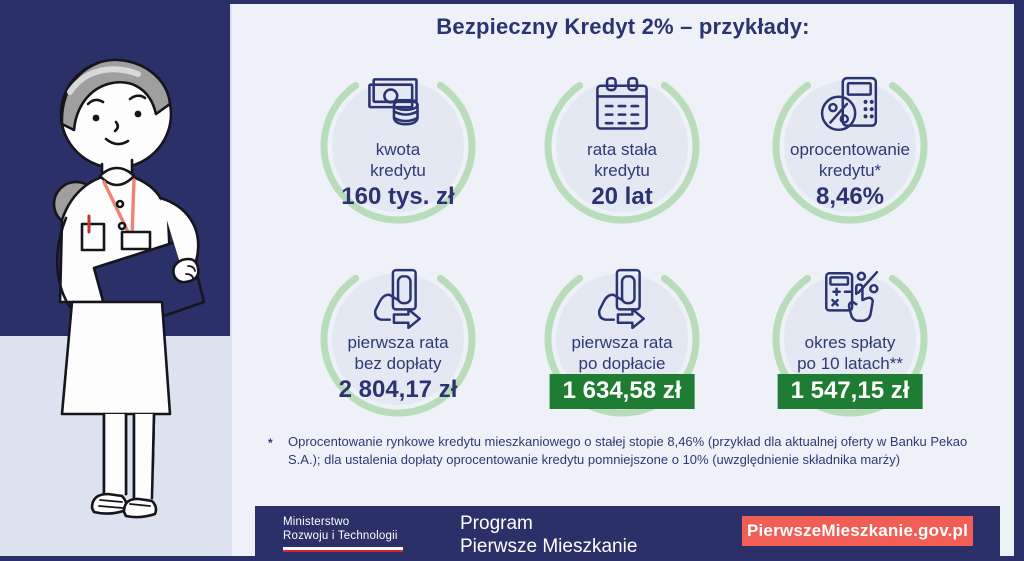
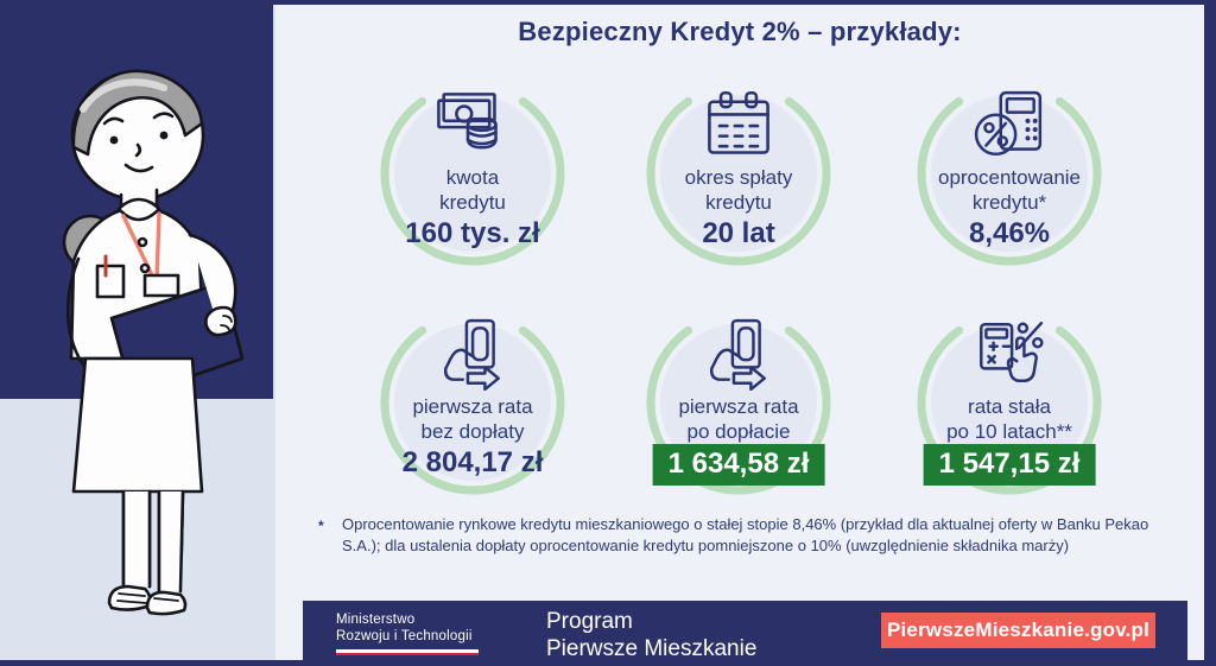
  Bezpieczny Kredyt 2% – przykłady:
  kwota
  kredytu
  160 tys. zł
- rata stała
+ okres spłaty
  kredytu
  20 lat
  oprocentowanie
  kredytu*
  8,46%
  pierwsza rata
  bez dopłaty
  2 804,17 zł
  pierwsza rata
  po dopłacie
  1 634,58 zł
- okres spłaty
+ rata stała
  po 10 latach**
  1 547,15 zł
  *
  Oprocentowanie rynkowe kredytu mieszkaniowego o stałej stopie 8,46% (przykład dla aktualnej oferty w Banku Pekao S.A.); dla ustalenia dopłaty oprocentowanie kredytu pomniejszone o 10% (uwzględnienie składnika marży)
  Ministerstwo
  Rozwoju i Technologii
  Program
  Pierwsze Mieszkanie
  PierwszeMieszkanie.gov.pl
